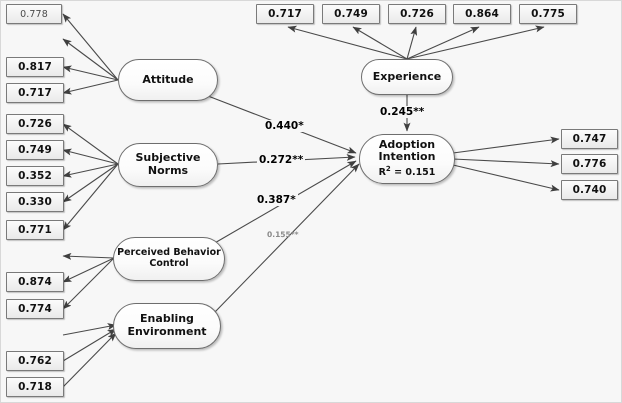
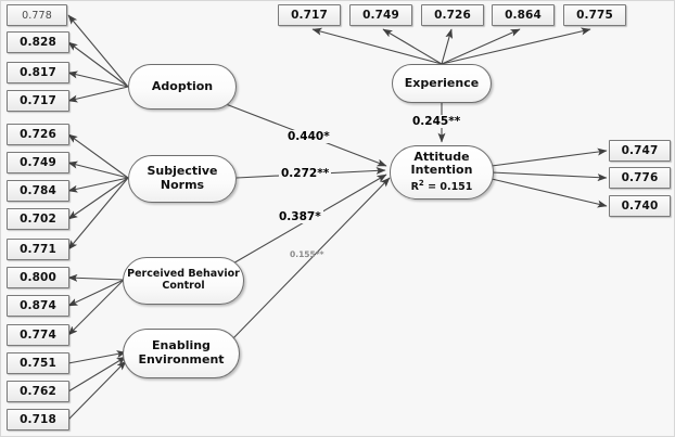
  0.778
+ 0.828
  0.817
  0.717
  0.726
  0.749
- 0.352
+ 0.784
- 0.330
+ 0.702
  0.771
+ 0.800
  0.874
  0.774
+ 0.751
  0.762
  0.718
  0.717
  0.749
  0.726
  0.864
  0.775
  0.747
  0.776
  0.740
- Attitude
+ Adoption
  Subjective
  Norms
  Perceived Behavior
  Control
  Enabling
  Environment
  Experience
- Adoption
+ Attitude
  Intention
  R2 = 0.151
  0.440*
  0.272**
  0.387*
  0.155**
  0.245**
